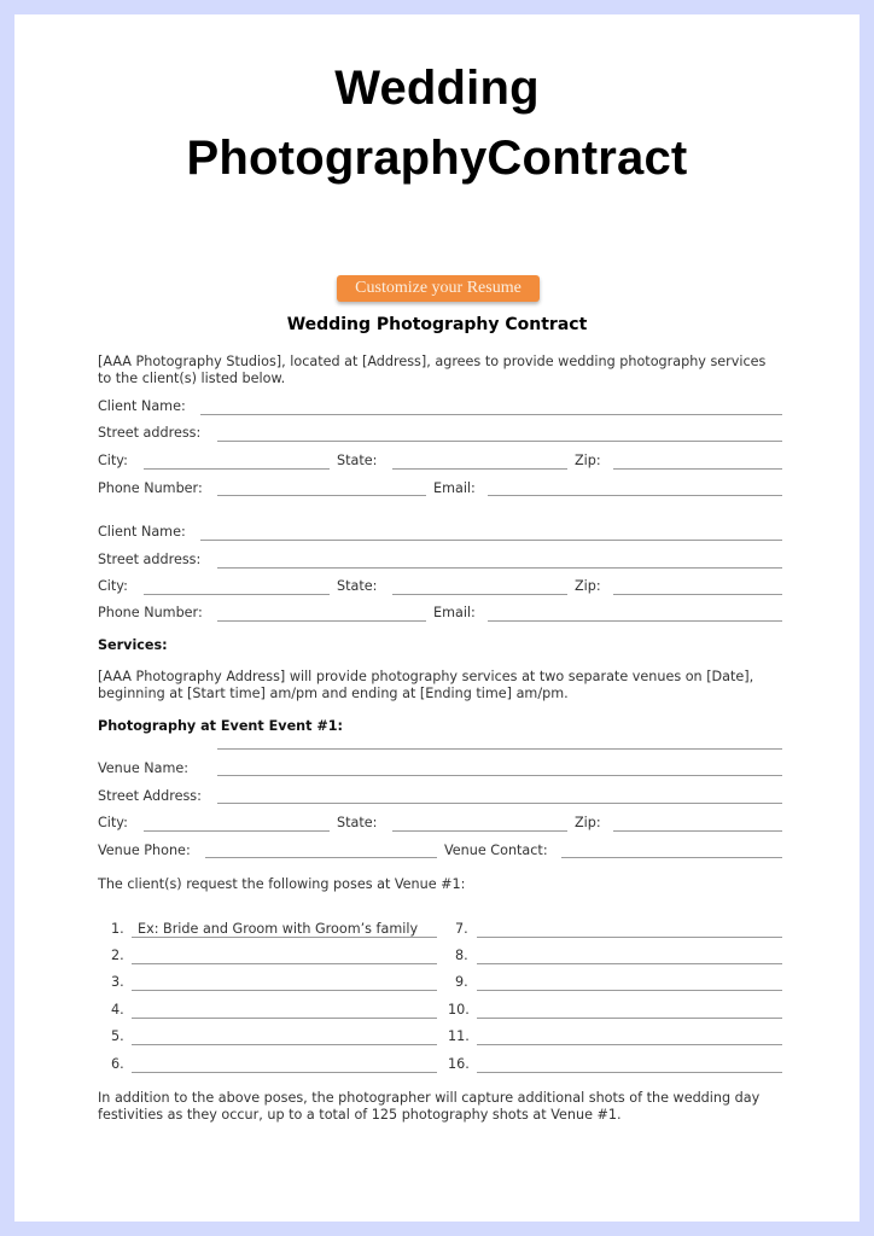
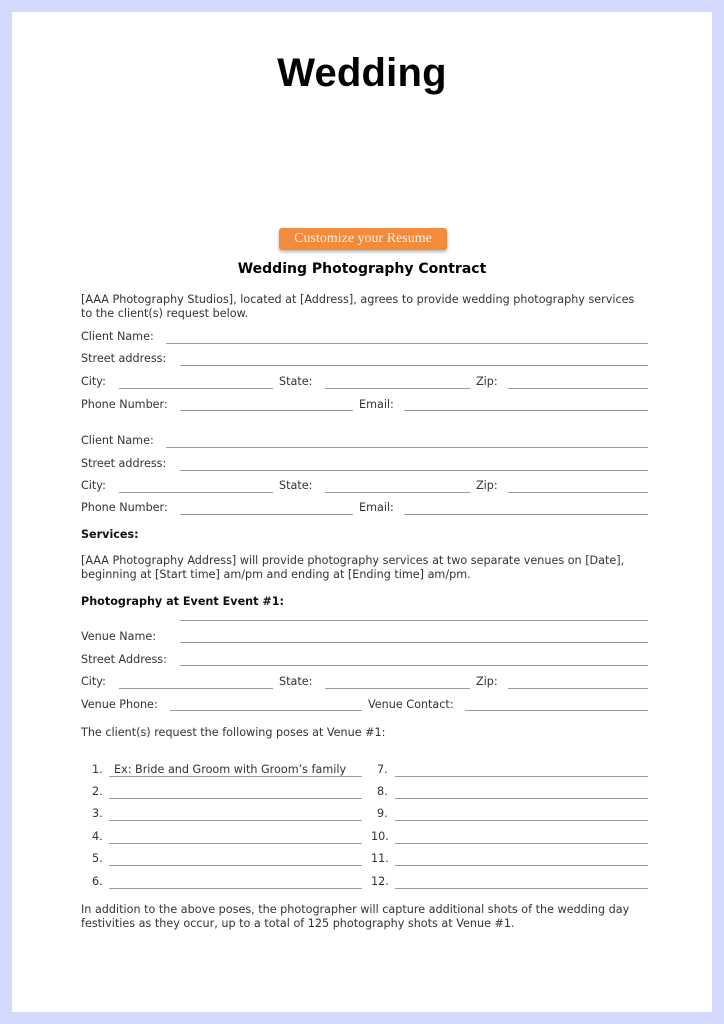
  Wedding
- PhotographyContract
  Customize your Resume
  Wedding Photography Contract
- [AAA Photography Studios], located at [Address], agrees to provide wedding photography services to the client(s) listed below.
+ [AAA Photography Studios], located at [Address], agrees to provide wedding photography services to the client(s) request below.
  Client Name:
  Street address:
  City:
  State:
  Zip:
  Phone Number:
  Email:
  Client Name:
  Street address:
  City:
  State:
  Zip:
  Phone Number:
  Email:
  Services:
  [AAA Photography Address] will provide photography services at two separate venues on [Date], beginning at [Start time] am/pm and ending at [Ending time] am/pm.
  Photography at Event Event #1:
  Venue Name:
  Street Address:
  City:
  State:
  Zip:
  Venue Phone:
  Venue Contact:
  The client(s) request the following poses at Venue #1:
  1.
  Ex: Bride and Groom with Groom’s family
  2.
  3.
  4.
  5.
  6.
  7.
  8.
  9.
  10.
  11.
- 16.
+ 12.
  In addition to the above poses, the photographer will capture additional shots of the wedding day festivities as they occur, up to a total of 125 photography shots at Venue #1.
